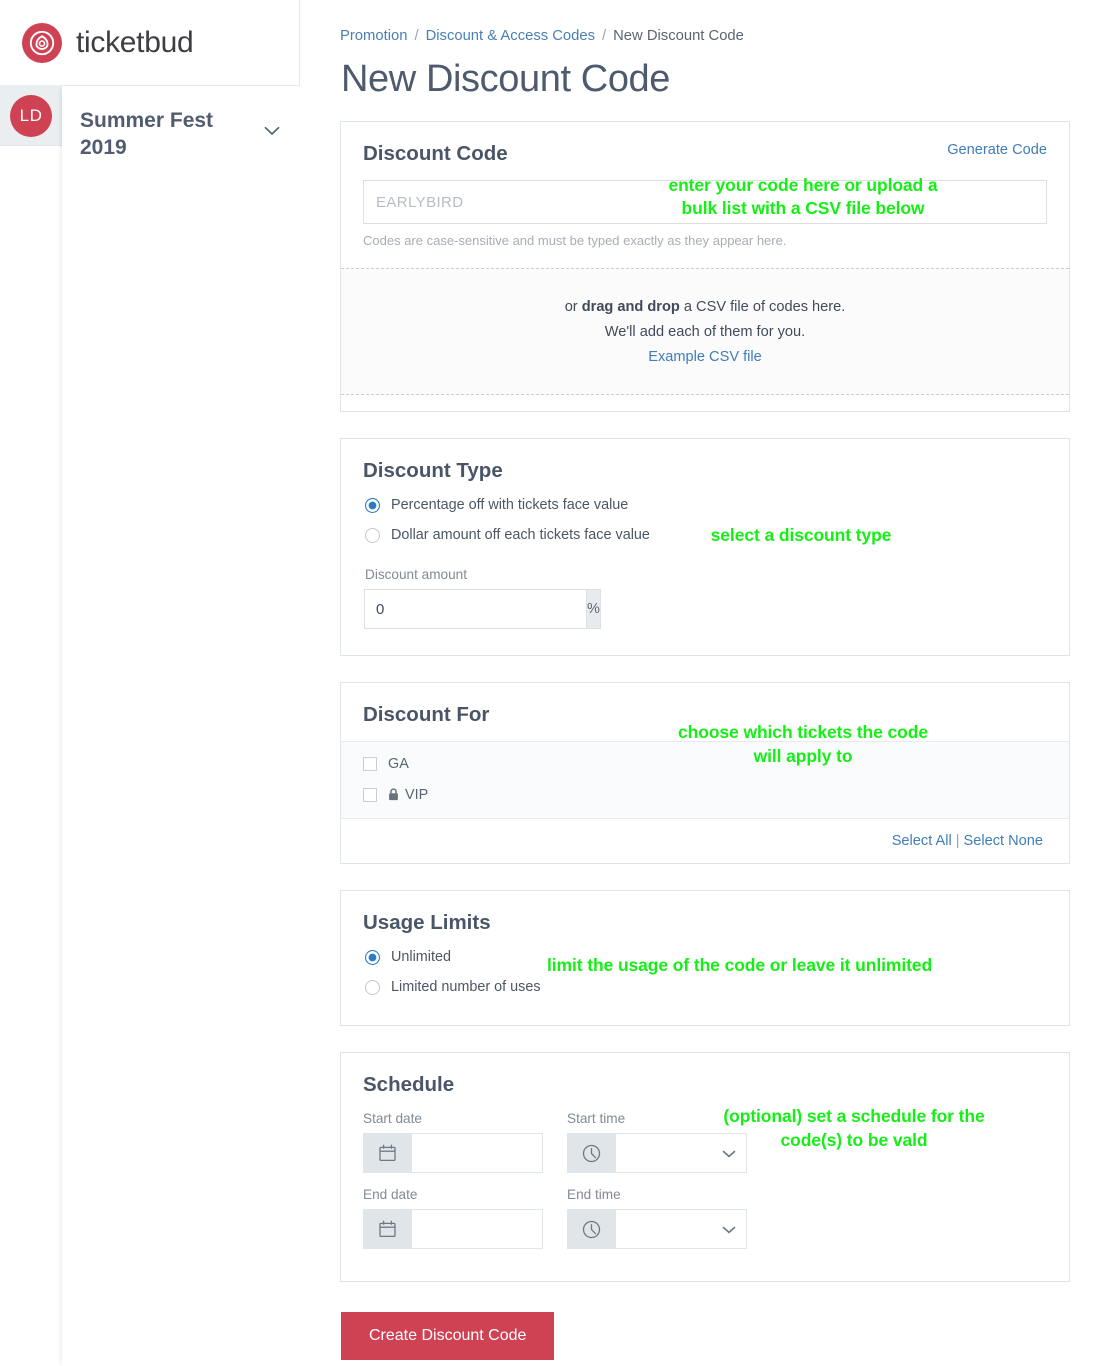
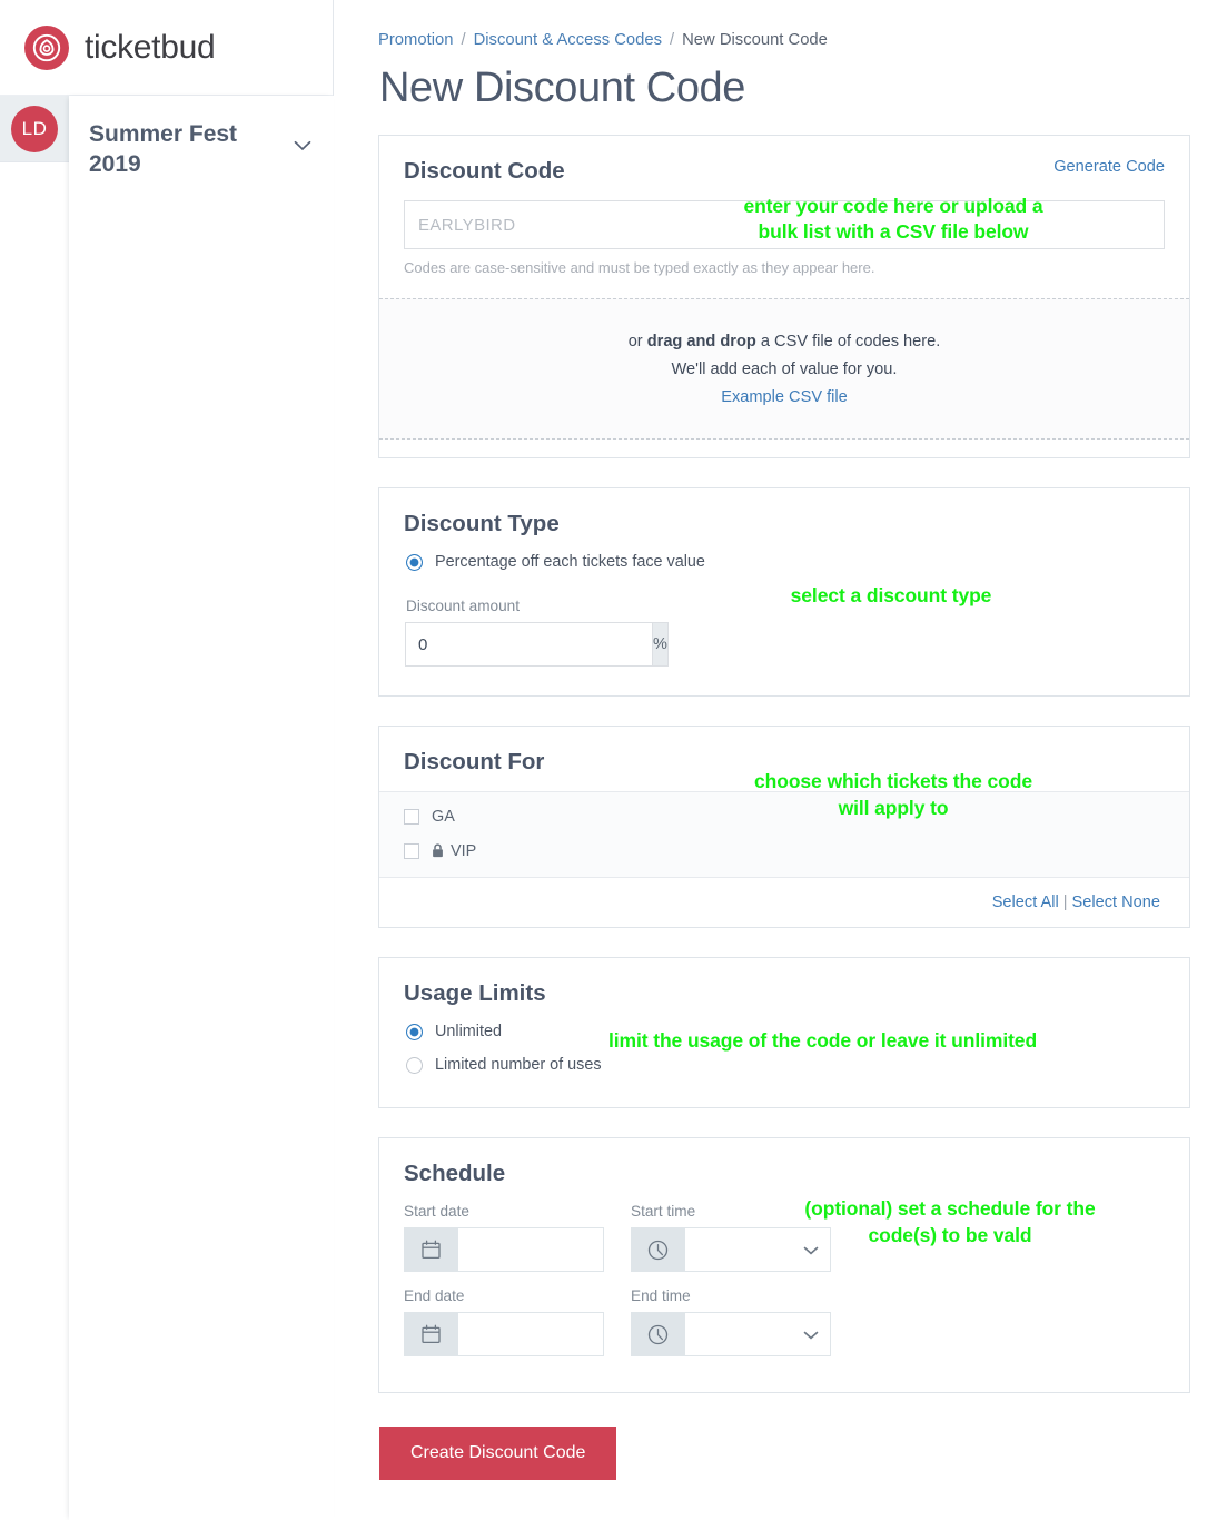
  ticketbud
  LD
  Summer Fest 2019
  Promotion / Discount & Access Codes / New Discount Code
  New Discount Code
  Discount Code
  Generate Code
  EARLYBIRD
  Codes are case-sensitive and must be typed exactly as they appear here.
  or drag and drop a CSV file of codes here.
- We'll add each of them for you.
+ We'll add each of value for you.
  Example CSV file
  enter your code here or upload a
  bulk list with a CSV file below
  Discount Type
- Percentage off with tickets face value
+ Percentage off each tickets face value
- Dollar amount off each tickets face value
  Discount amount
  0
  %
  select a discount type
  Discount For
  GA
  VIP
  Select All | Select None
  choose which tickets the code
  will apply to
  Usage Limits
  Unlimited
  Limited number of uses
  limit the usage of the code or leave it unlimited
  Schedule
  Start date
  Start time
  End date
  End time
  (optional) set a schedule for the
  code(s) to be vald
  Create Discount Code
